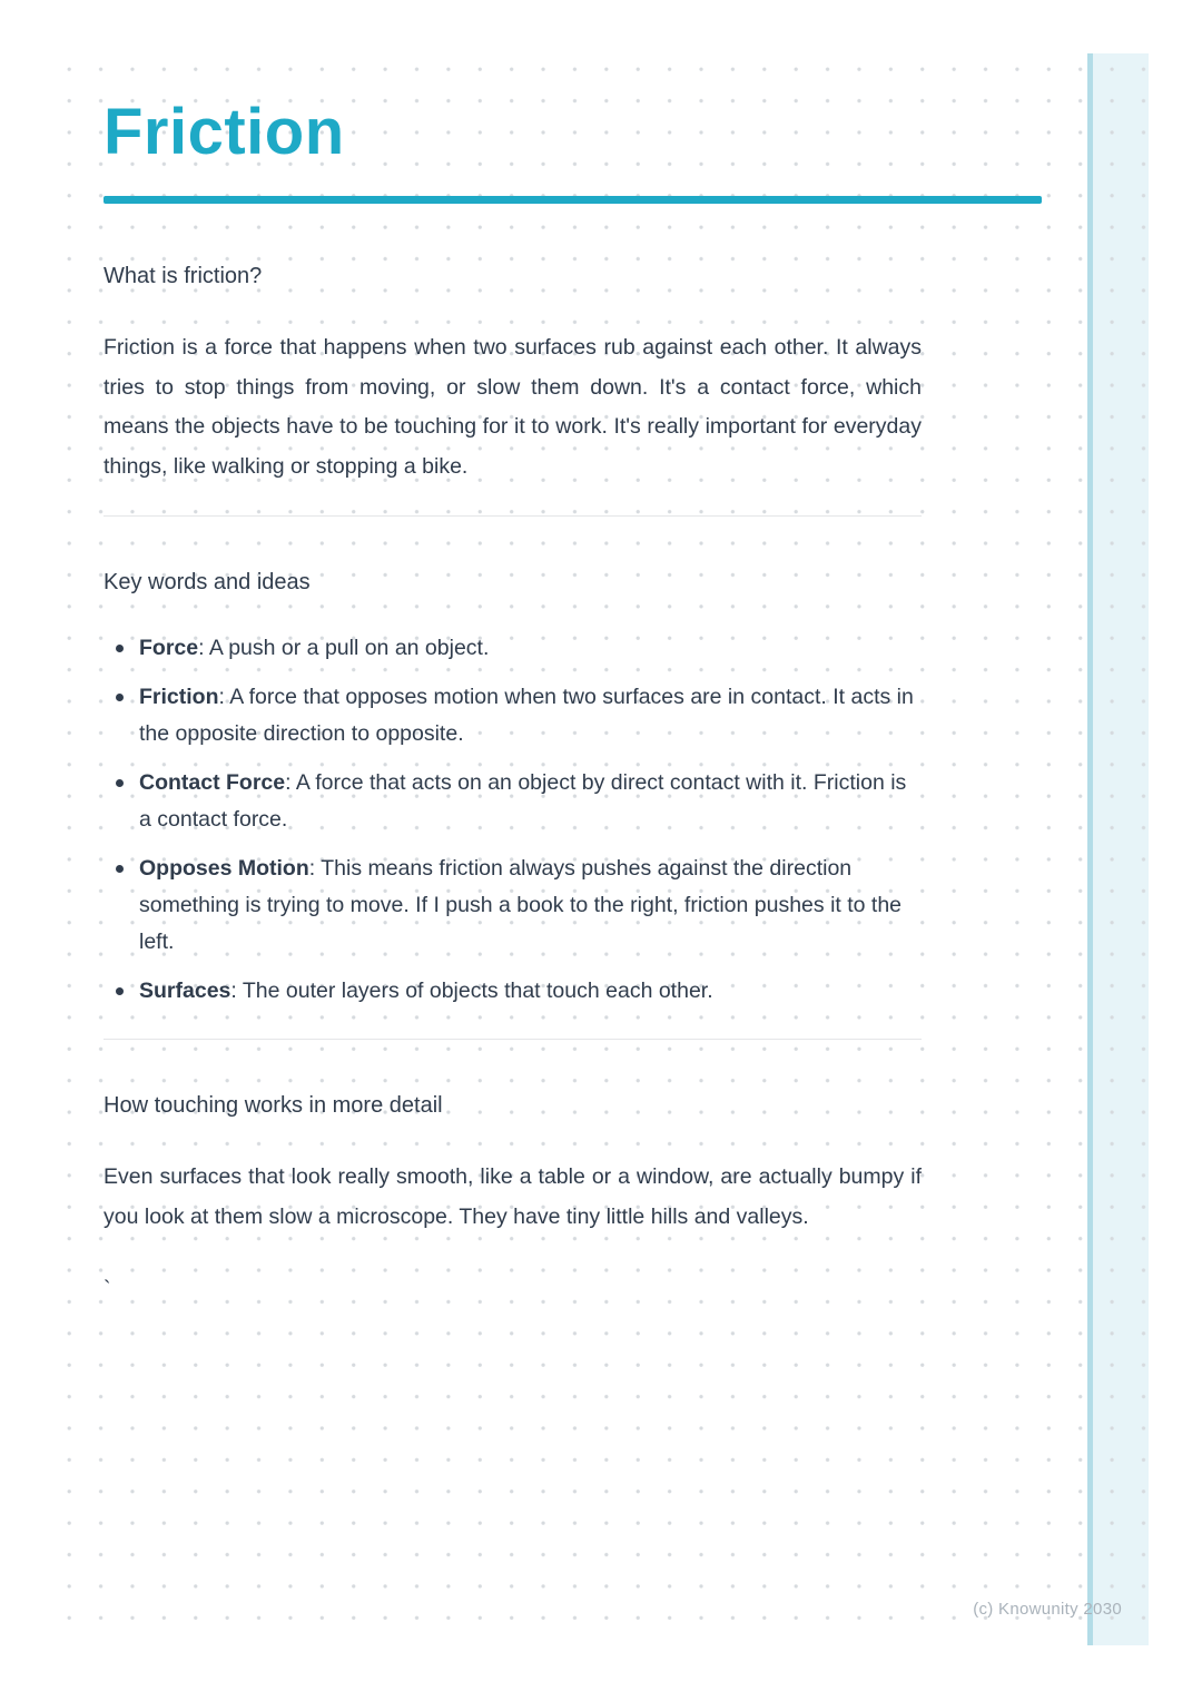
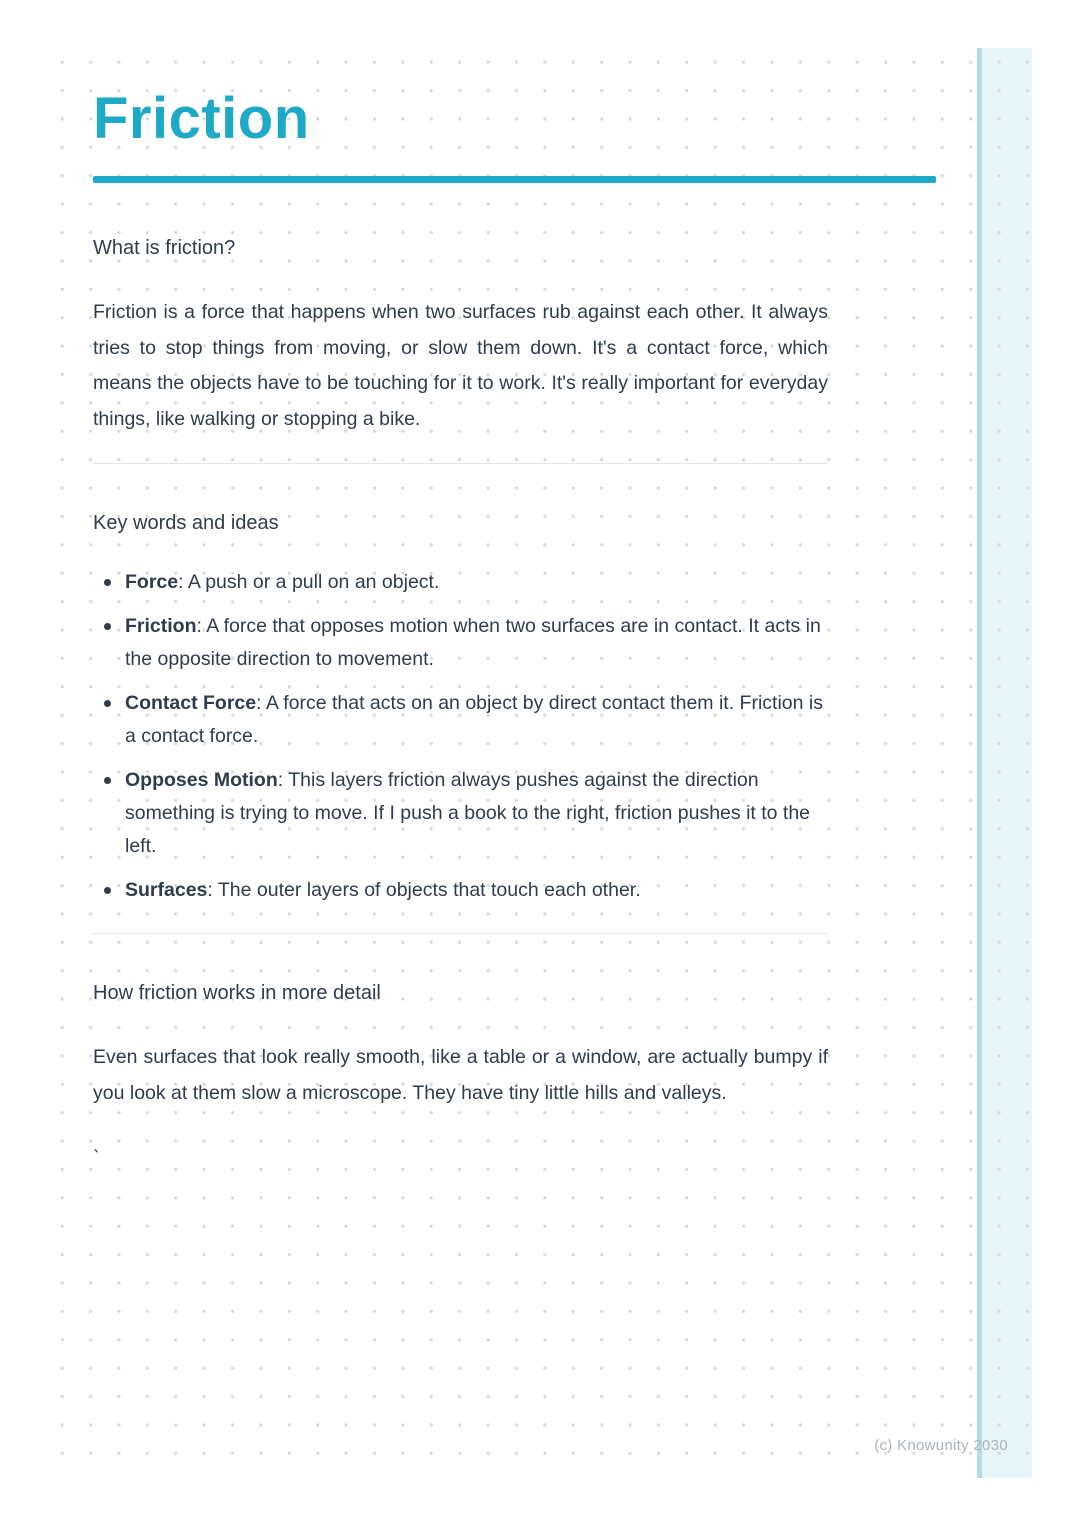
  Friction
  What is friction?
  Friction is a force that happens when two surfaces rub against each other. It always tries to stop things from moving, or slow them down. It's a contact force, which means the objects have to be touching for it to work. It's really important for everyday things, like walking or stopping a bike.
  Key words and ideas
  Force: A push or a pull on an object.
- Friction: A force that opposes motion when two surfaces are in contact. It acts in the opposite direction to opposite.
+ Friction: A force that opposes motion when two surfaces are in contact. It acts in the opposite direction to movement.
- Contact Force: A force that acts on an object by direct contact with it. Friction is a contact force.
+ Contact Force: A force that acts on an object by direct contact them it. Friction is a contact force.
- Opposes Motion: This means friction always pushes against the direction something is trying to move. If I push a book to the right, friction pushes it to the left.
+ Opposes Motion: This layers friction always pushes against the direction something is trying to move. If I push a book to the right, friction pushes it to the left.
  Surfaces: The outer layers of objects that touch each other.
- How touching works in more detail
+ How friction works in more detail
  Even surfaces that look really smooth, like a table or a window, are actually bumpy if you look at them slow a microscope. They have tiny little hills and valleys.
  `
  (c) Knowunity 2030
